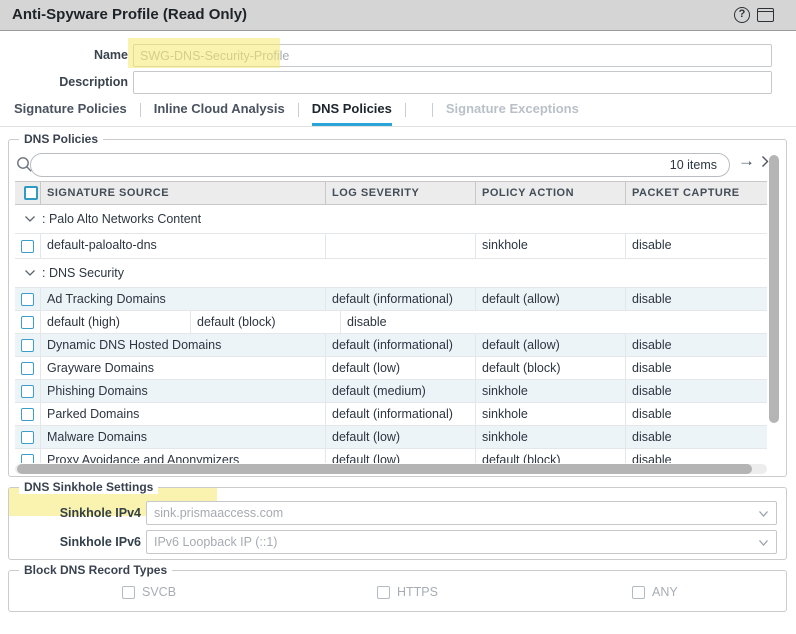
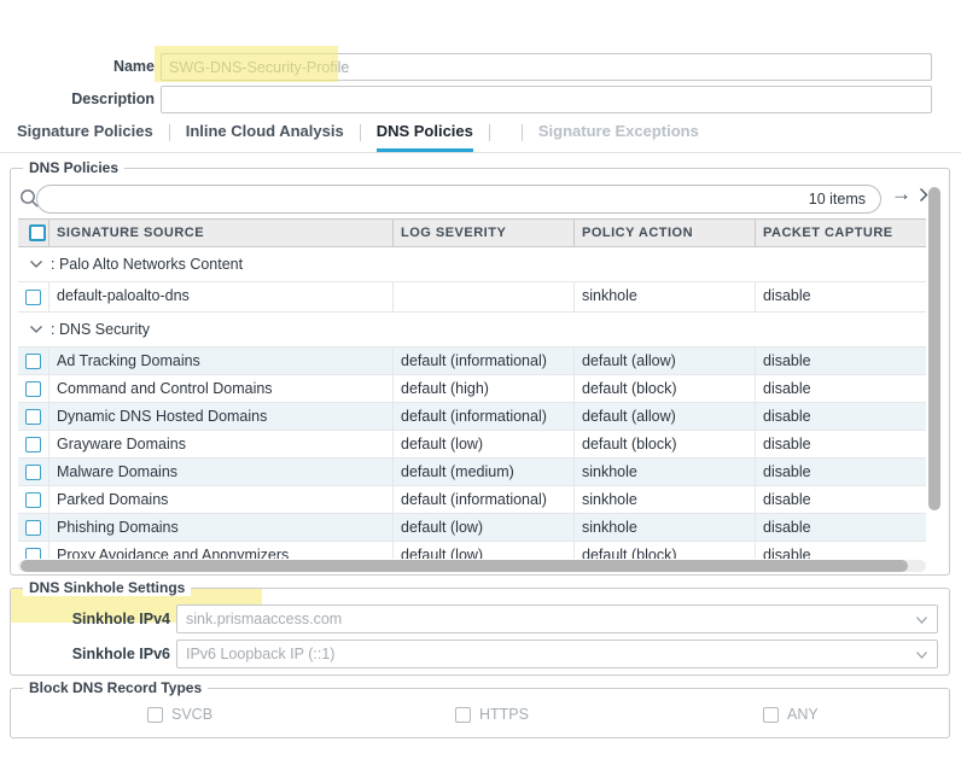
- Anti-Spyware Profile (Read Only)
- ?
  Name
  SWG-DNS-Security-Profile
  Description
  Signature Policies
  Inline Cloud Analysis
  DNS Policies
  Signature Exceptions
  DNS Policies
  10 items
  →
  SIGNATURE SOURCE
  LOG SEVERITY
  POLICY ACTION
  PACKET CAPTURE
  : Palo Alto Networks Content
  default-paloalto-dns
  sinkhole
  disable
  : DNS Security
  Ad Tracking Domains
  default (informational)
  default (allow)
  disable
+ Command and Control Domains
  default (high)
  default (block)
  disable
  Dynamic DNS Hosted Domains
  default (informational)
  default (allow)
  disable
  Grayware Domains
  default (low)
  default (block)
  disable
- Phishing Domains
+ Malware Domains
  default (medium)
  sinkhole
  disable
  Parked Domains
  default (informational)
  sinkhole
  disable
- Malware Domains
+ Phishing Domains
  default (low)
  sinkhole
  disable
  Proxy Avoidance and Anonymizers
  default (low)
  default (block)
  disable
  DNS Sinkhole Settings
  Sinkhole IPv4
  sink.prismaaccess.com
  Sinkhole IPv6
  IPv6 Loopback IP (::1)
  Block DNS Record Types
  SVCB
  HTTPS
  ANY
